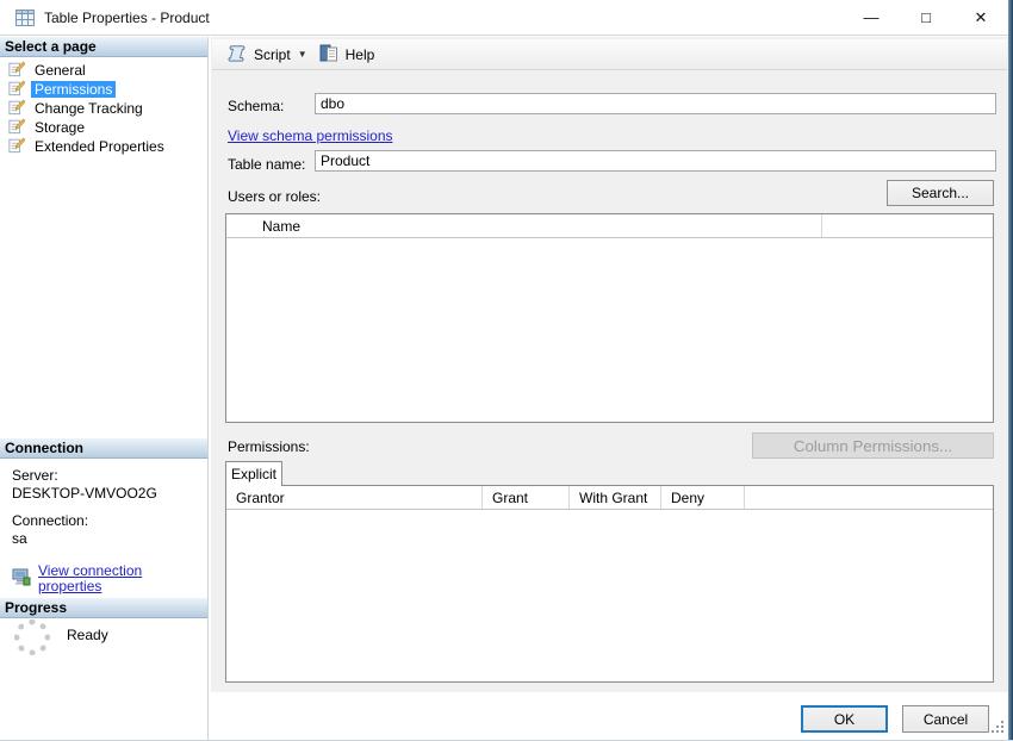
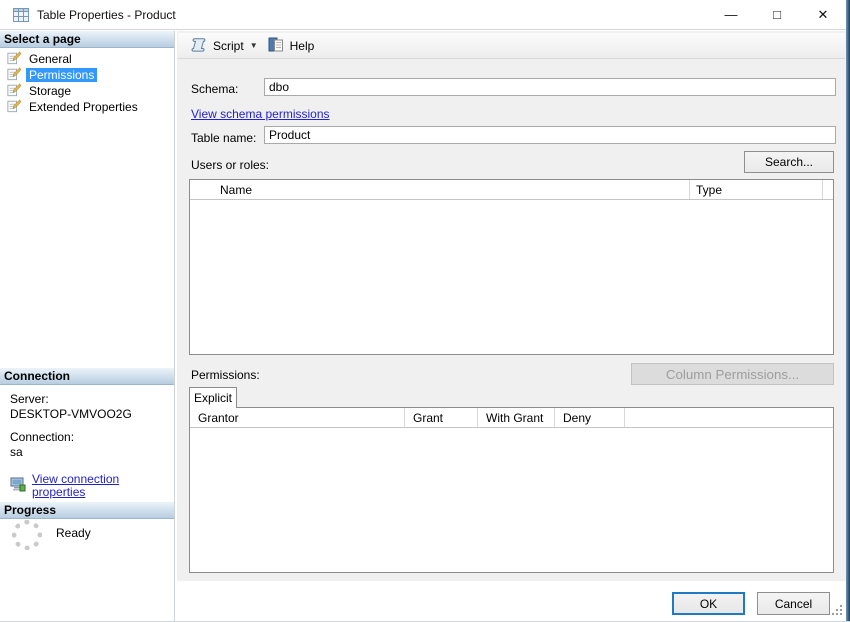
  Table Properties - Product
  —
  □
  ✕
  Select a page
  General
  Permissions
- Change Tracking
  Storage
  Extended Properties
  Connection
  Server:
  DESKTOP-VMVOO2G
  Connection:
  sa
  View connection properties
  Progress
  Ready
  Script
  ▼
  Help
  Schema:
  dbo
  View schema permissions
  Table name:
  Product
  Users or roles:
  Search...
  Name
+ Type
  Permissions:
  Column Permissions...
  Explicit
  Grantor
  Grant
  With Grant
  Deny
  OK
  Cancel
